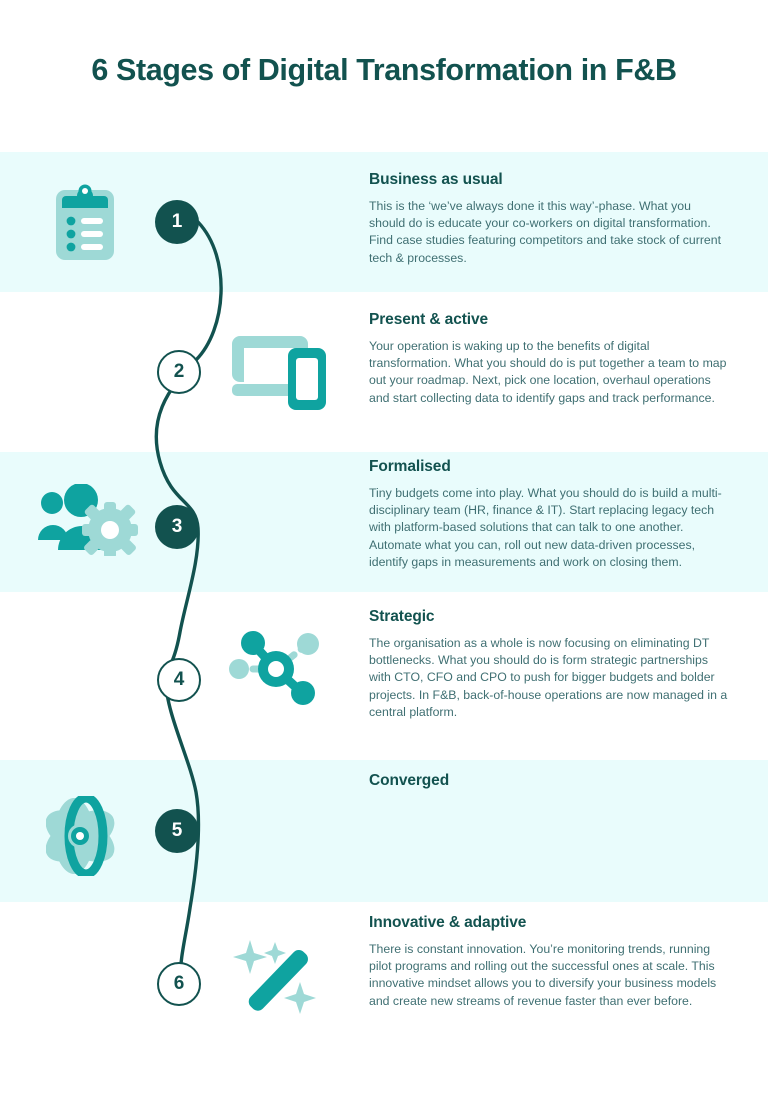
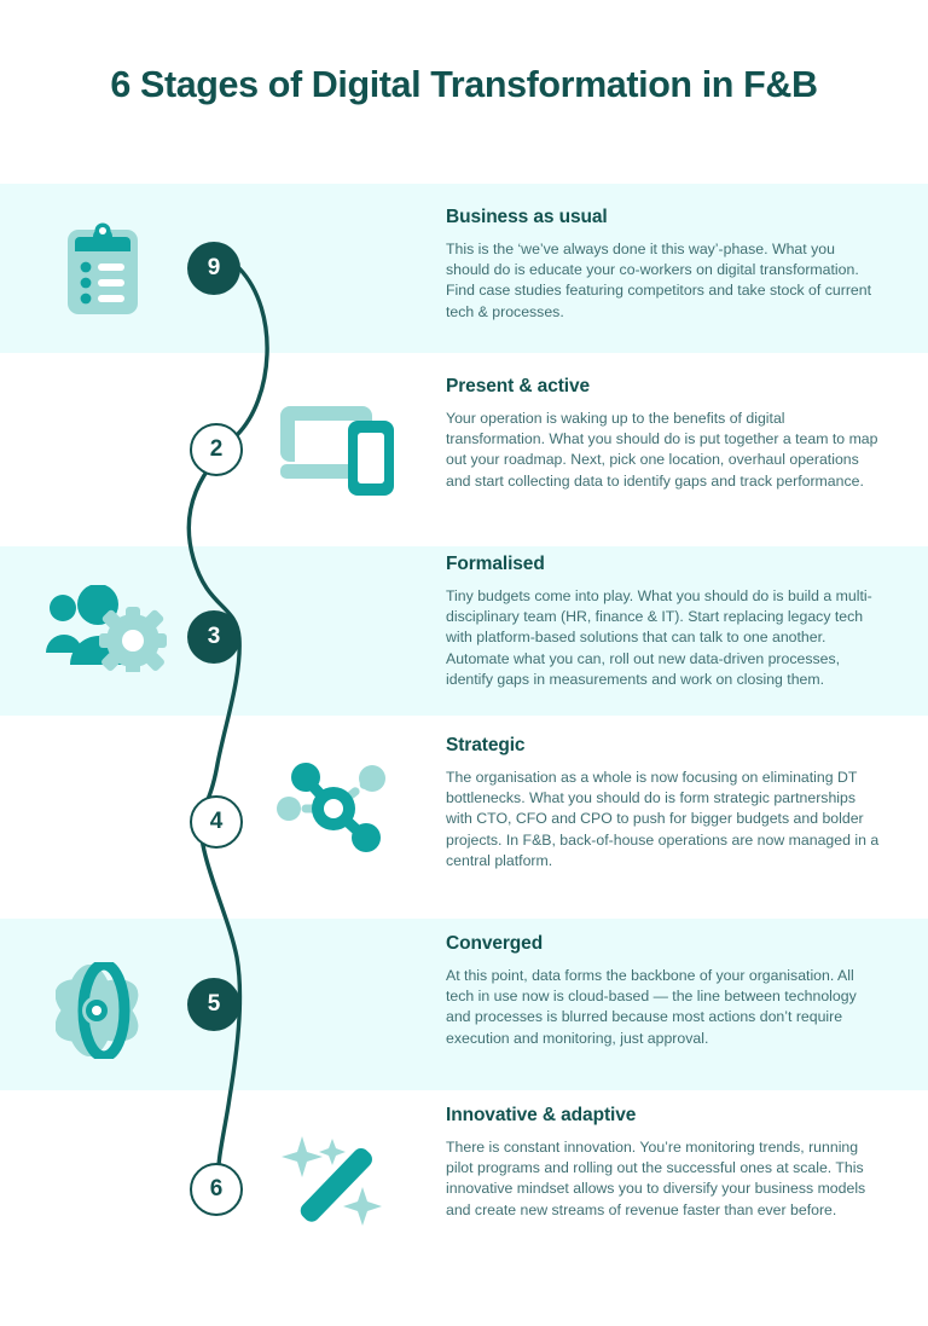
  6 Stages of Digital Transformation in F&B
- 1
+ 9
  Business as usual
  This is the ‘we’ve always done it this way’-phase. What you should do is educate your co-workers on digital transformation. Find case studies featuring competitors and take stock of current tech & processes.
  2
  Present & active
  Your operation is waking up to the benefits of digital transformation. What you should do is put together a team to map out your roadmap. Next, pick one location, overhaul operations and start collecting data to identify gaps and track performance.
  3
  Formalised
  Tiny budgets come into play. What you should do is build a multi-disciplinary team (HR, finance & IT). Start replacing legacy tech with platform-based solutions that can talk to one another. Automate what you can, roll out new data-driven processes, identify gaps in measurements and work on closing them.
  4
  Strategic
  The organisation as a whole is now focusing on eliminating DT bottlenecks. What you should do is form strategic partnerships with CTO, CFO and CPO to push for bigger budgets and bolder projects. In F&B, back-of-house operations are now managed in a central platform.
  5
  Converged
+ At this point, data forms the backbone of your organisation. All tech in use now is cloud-based — the line between technology and processes is blurred because most actions don’t require execution and monitoring, just approval.
  6
  Innovative & adaptive
  There is constant innovation. You’re monitoring trends, running pilot programs and rolling out the successful ones at scale. This innovative mindset allows you to diversify your business models and create new streams of revenue faster than ever before.
